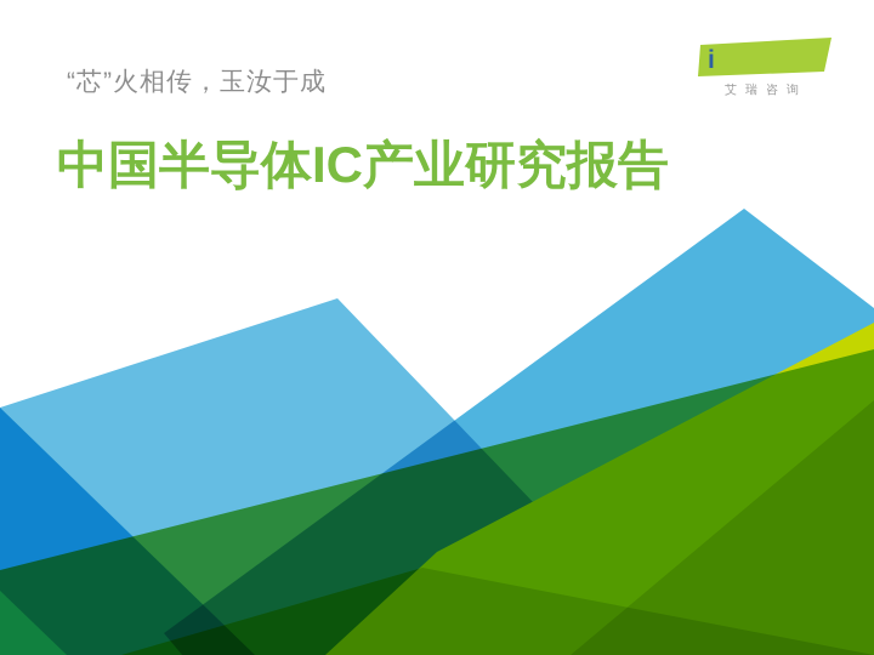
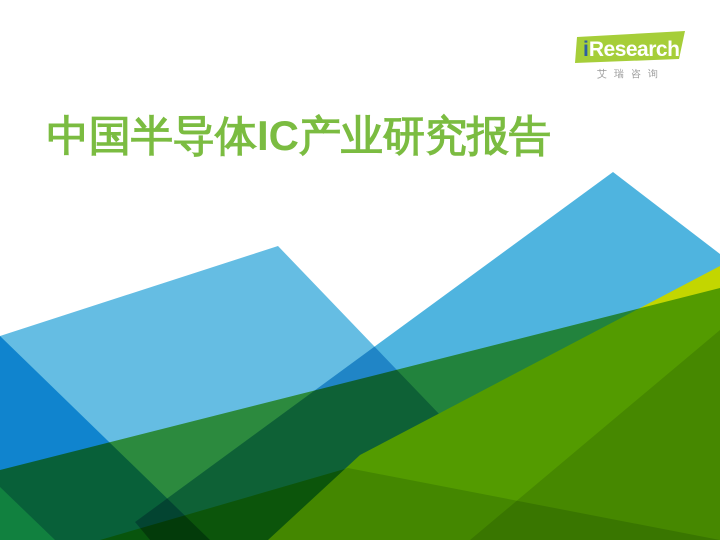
- “芯”火相传，玉汝于成
  中国半导体IC产业研究报告
  i
+ Research
  艾瑞咨询
